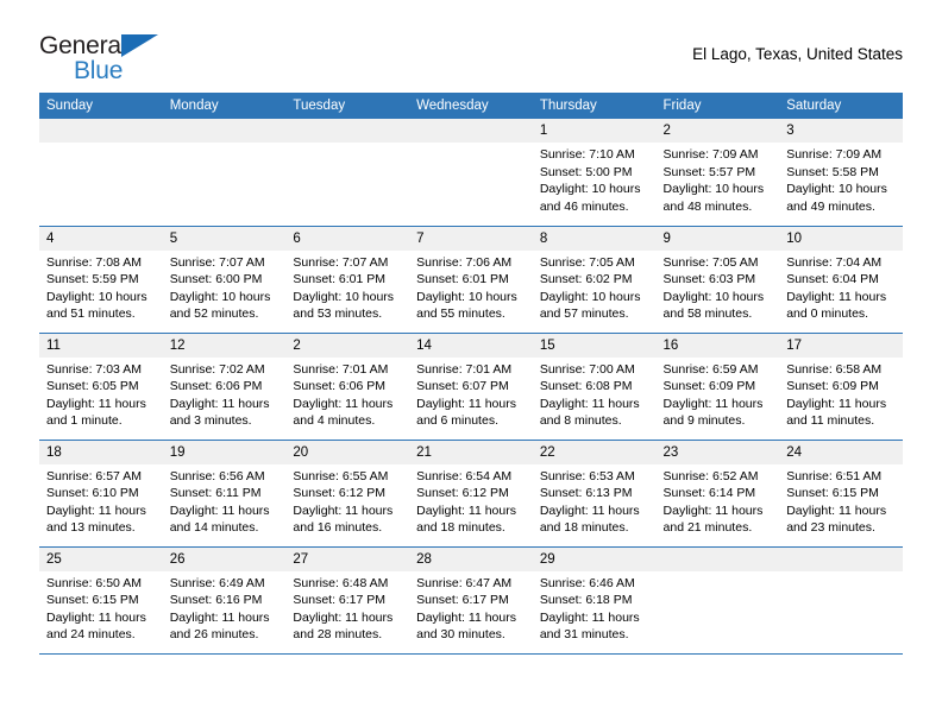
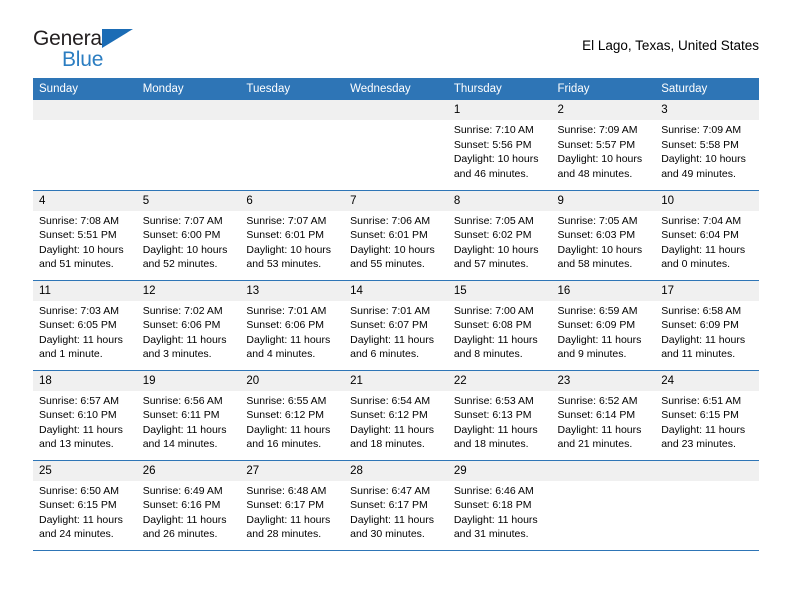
  General
  Blue
  El Lago, Texas, United States
  Sunday	Monday	Tuesday	Wednesday	Thursday	Friday	Saturday
- 				1Sunrise: 7:10 AMSunset: 5:00 PMDaylight: 10 hoursand 46 minutes.	2Sunrise: 7:09 AMSunset: 5:57 PMDaylight: 10 hoursand 48 minutes.	3Sunrise: 7:09 AMSunset: 5:58 PMDaylight: 10 hoursand 49 minutes.
+ 				1Sunrise: 7:10 AMSunset: 5:56 PMDaylight: 10 hoursand 46 minutes.	2Sunrise: 7:09 AMSunset: 5:57 PMDaylight: 10 hoursand 48 minutes.	3Sunrise: 7:09 AMSunset: 5:58 PMDaylight: 10 hoursand 49 minutes.
- 4Sunrise: 7:08 AMSunset: 5:59 PMDaylight: 10 hoursand 51 minutes.	5Sunrise: 7:07 AMSunset: 6:00 PMDaylight: 10 hoursand 52 minutes.	6Sunrise: 7:07 AMSunset: 6:01 PMDaylight: 10 hoursand 53 minutes.	7Sunrise: 7:06 AMSunset: 6:01 PMDaylight: 10 hoursand 55 minutes.	8Sunrise: 7:05 AMSunset: 6:02 PMDaylight: 10 hoursand 57 minutes.	9Sunrise: 7:05 AMSunset: 6:03 PMDaylight: 10 hoursand 58 minutes.	10Sunrise: 7:04 AMSunset: 6:04 PMDaylight: 11 hoursand 0 minutes.
+ 4Sunrise: 7:08 AMSunset: 5:51 PMDaylight: 10 hoursand 51 minutes.	5Sunrise: 7:07 AMSunset: 6:00 PMDaylight: 10 hoursand 52 minutes.	6Sunrise: 7:07 AMSunset: 6:01 PMDaylight: 10 hoursand 53 minutes.	7Sunrise: 7:06 AMSunset: 6:01 PMDaylight: 10 hoursand 55 minutes.	8Sunrise: 7:05 AMSunset: 6:02 PMDaylight: 10 hoursand 57 minutes.	9Sunrise: 7:05 AMSunset: 6:03 PMDaylight: 10 hoursand 58 minutes.	10Sunrise: 7:04 AMSunset: 6:04 PMDaylight: 11 hoursand 0 minutes.
- 11Sunrise: 7:03 AMSunset: 6:05 PMDaylight: 11 hoursand 1 minute.	12Sunrise: 7:02 AMSunset: 6:06 PMDaylight: 11 hoursand 3 minutes.	2Sunrise: 7:01 AMSunset: 6:06 PMDaylight: 11 hoursand 4 minutes.	14Sunrise: 7:01 AMSunset: 6:07 PMDaylight: 11 hoursand 6 minutes.	15Sunrise: 7:00 AMSunset: 6:08 PMDaylight: 11 hoursand 8 minutes.	16Sunrise: 6:59 AMSunset: 6:09 PMDaylight: 11 hoursand 9 minutes.	17Sunrise: 6:58 AMSunset: 6:09 PMDaylight: 11 hoursand 11 minutes.
+ 11Sunrise: 7:03 AMSunset: 6:05 PMDaylight: 11 hoursand 1 minute.	12Sunrise: 7:02 AMSunset: 6:06 PMDaylight: 11 hoursand 3 minutes.	13Sunrise: 7:01 AMSunset: 6:06 PMDaylight: 11 hoursand 4 minutes.	14Sunrise: 7:01 AMSunset: 6:07 PMDaylight: 11 hoursand 6 minutes.	15Sunrise: 7:00 AMSunset: 6:08 PMDaylight: 11 hoursand 8 minutes.	16Sunrise: 6:59 AMSunset: 6:09 PMDaylight: 11 hoursand 9 minutes.	17Sunrise: 6:58 AMSunset: 6:09 PMDaylight: 11 hoursand 11 minutes.
  18Sunrise: 6:57 AMSunset: 6:10 PMDaylight: 11 hoursand 13 minutes.	19Sunrise: 6:56 AMSunset: 6:11 PMDaylight: 11 hoursand 14 minutes.	20Sunrise: 6:55 AMSunset: 6:12 PMDaylight: 11 hoursand 16 minutes.	21Sunrise: 6:54 AMSunset: 6:12 PMDaylight: 11 hoursand 18 minutes.	22Sunrise: 6:53 AMSunset: 6:13 PMDaylight: 11 hoursand 18 minutes.	23Sunrise: 6:52 AMSunset: 6:14 PMDaylight: 11 hoursand 21 minutes.	24Sunrise: 6:51 AMSunset: 6:15 PMDaylight: 11 hoursand 23 minutes.
  25Sunrise: 6:50 AMSunset: 6:15 PMDaylight: 11 hoursand 24 minutes.	26Sunrise: 6:49 AMSunset: 6:16 PMDaylight: 11 hoursand 26 minutes.	27Sunrise: 6:48 AMSunset: 6:17 PMDaylight: 11 hoursand 28 minutes.	28Sunrise: 6:47 AMSunset: 6:17 PMDaylight: 11 hoursand 30 minutes.	29Sunrise: 6:46 AMSunset: 6:18 PMDaylight: 11 hoursand 31 minutes.
